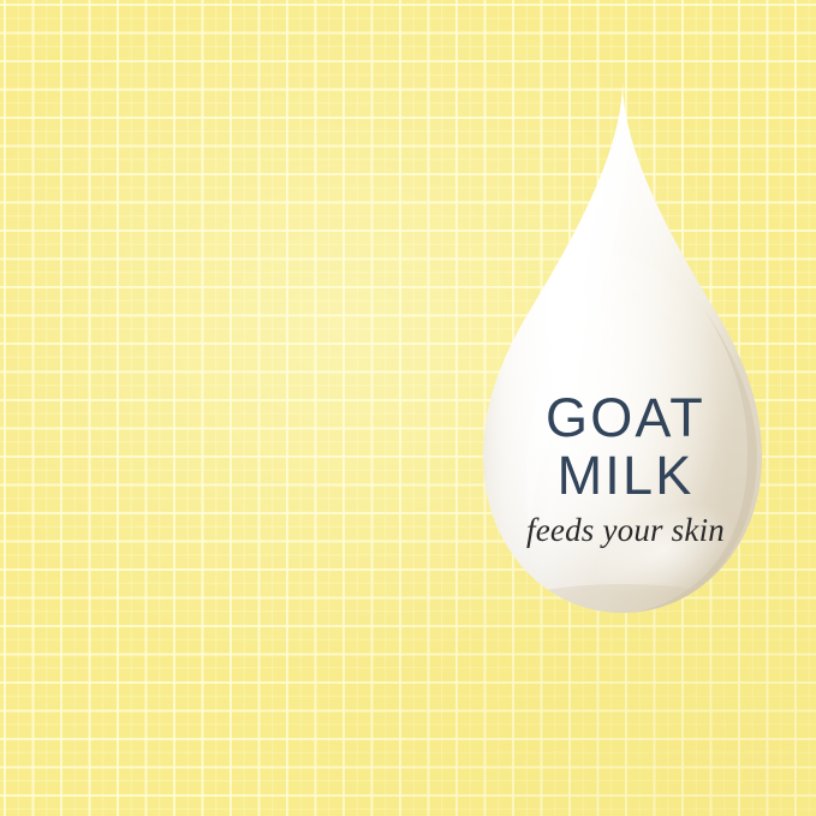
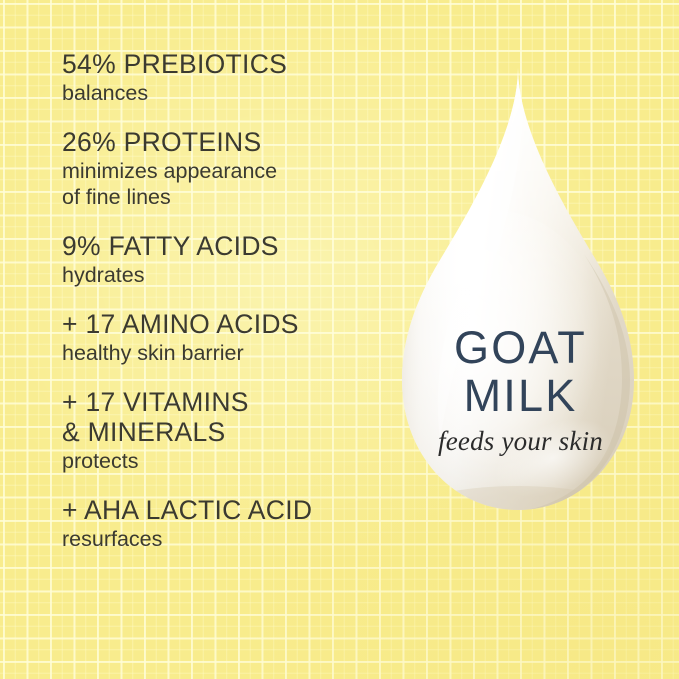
+ 54% PREBIOTICS
+ balances
+ 26% PROTEINS
+ minimizes appearance
+ of fine lines
+ 9% FATTY ACIDS
+ hydrates
+ + 17 AMINO ACIDS
+ healthy skin barrier
+ + 17 VITAMINS
+ & MINERALS
+ protects
+ + AHA LACTIC ACID
+ resurfaces
  GOAT
  MILK
  feeds your skin
